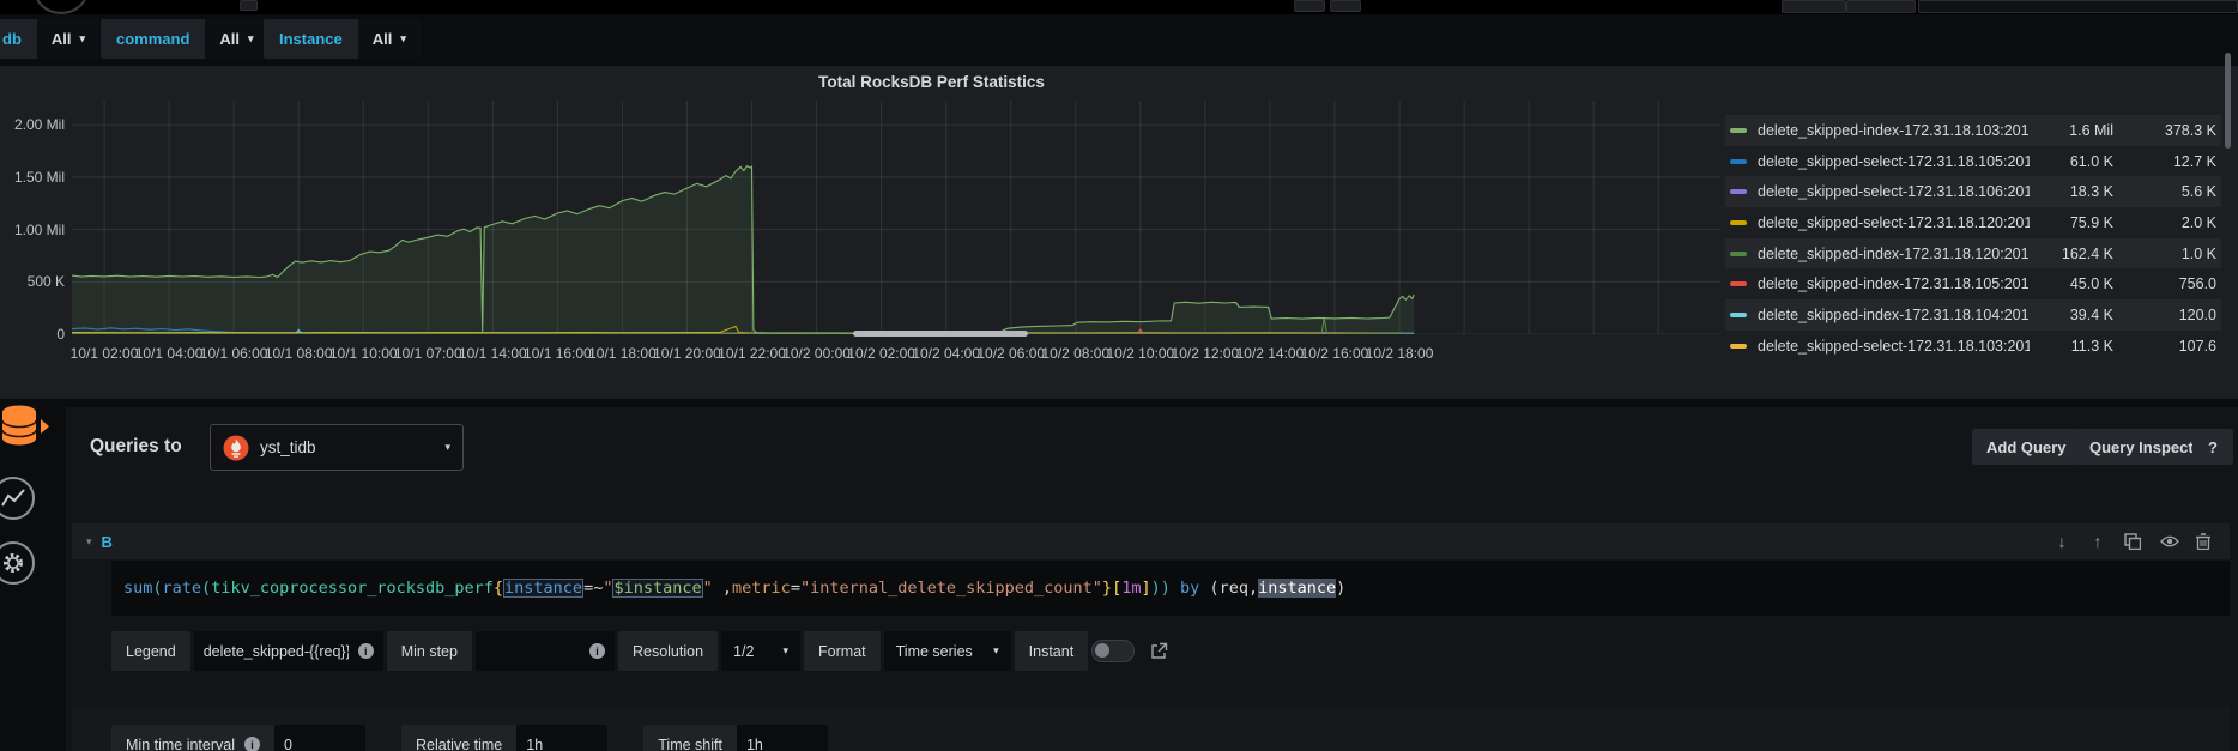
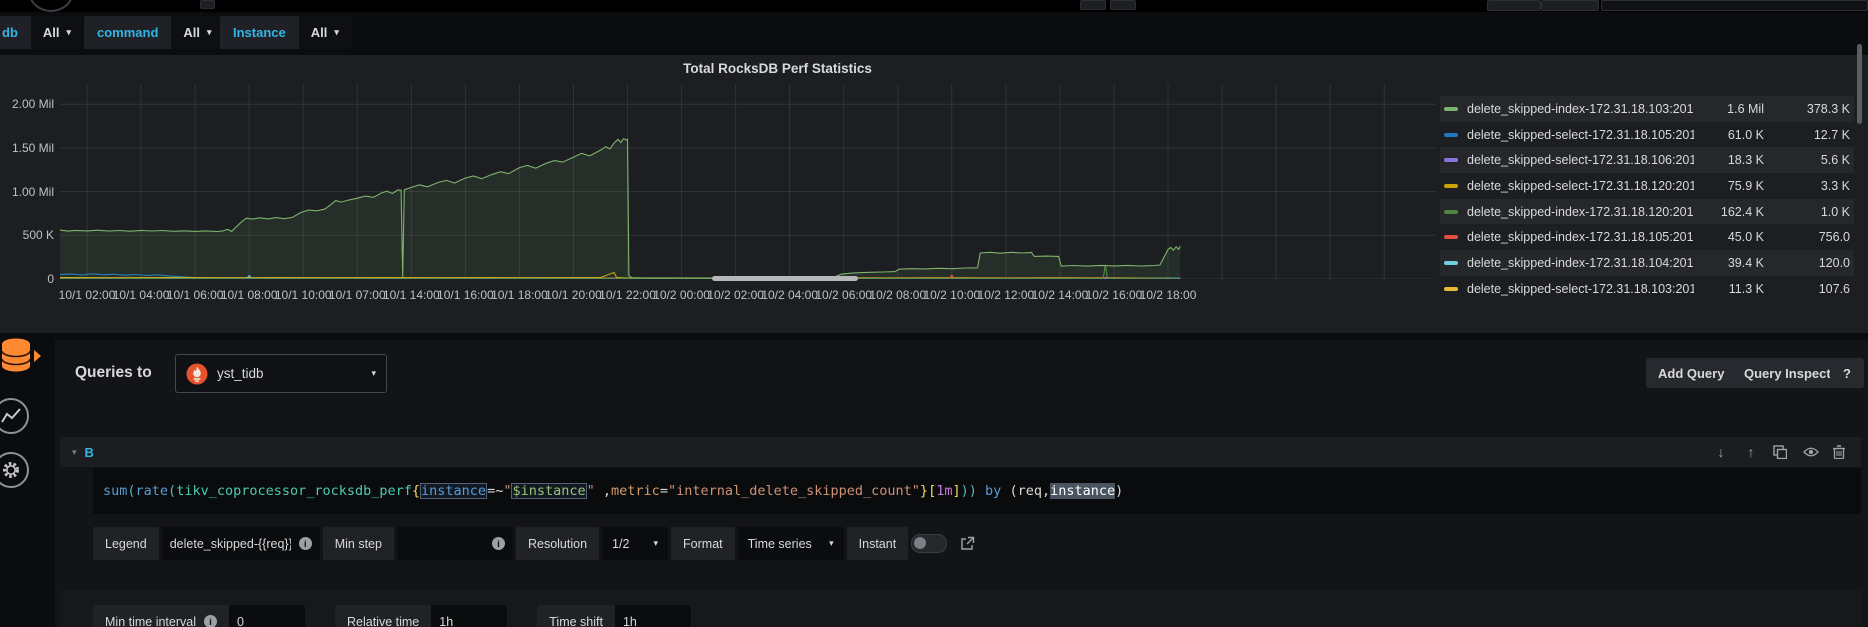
  db
  All
  ▾
  command
  All
  ▾
  Instance
  All
  ▾
  Total RocksDB Perf Statistics
  2.00 Mil
  1.50 Mil
  1.00 Mil
  500 K
  0
  10/1 02:00
  10/1 04:00
  10/1 06:00
  10/1 08:00
  10/1 10:00
  10/1 07:00
  10/1 14:00
  10/1 16:00
  10/1 18:00
  10/1 20:00
  10/1 22:00
  10/2 00:00
  10/2 02:00
  10/2 04:00
  10/2 06:00
  10/2 08:00
  10/2 10:00
  10/2 12:00
  10/2 14:00
  10/2 16:00
  10/2 18:00
  delete_skipped-index-172.31.18.103:201
  1.6 Mil
  378.3 K
  delete_skipped-select-172.31.18.105:201
  61.0 K
  12.7 K
  delete_skipped-select-172.31.18.106:201
  18.3 K
  5.6 K
  delete_skipped-select-172.31.18.120:201
  75.9 K
- 2.0 K
+ 3.3 K
  delete_skipped-index-172.31.18.120:201
  162.4 K
  1.0 K
  delete_skipped-index-172.31.18.105:201
  45.0 K
  756.0
  delete_skipped-index-172.31.18.104:201
  39.4 K
  120.0
  delete_skipped-select-172.31.18.103:201
  11.3 K
  107.6
  Queries to
  yst_tidb
  ▾
  Add Query
  Query Inspect
  ?
  ▾
  B
  ↓
  ↑
  sum
  (
  rate
  (
  tikv_coprocessor_rocksdb_perf
  {
  instance
  =~
  "
  $instance
  "
  ,
  metric
  =
  "internal_delete_skipped_count"
  }
  [
  1m
  ]
  )
  )
  by
  (
  req,
  instance
  )
  Legend
  delete_skipped-{{req}}
  i
  Min step
  i
  Resolution
  1/2
  ▾
  Format
  Time series
  ▾
  Instant
  Min time interval
  i
  0
  Relative time
  1h
  Time shift
  1h
